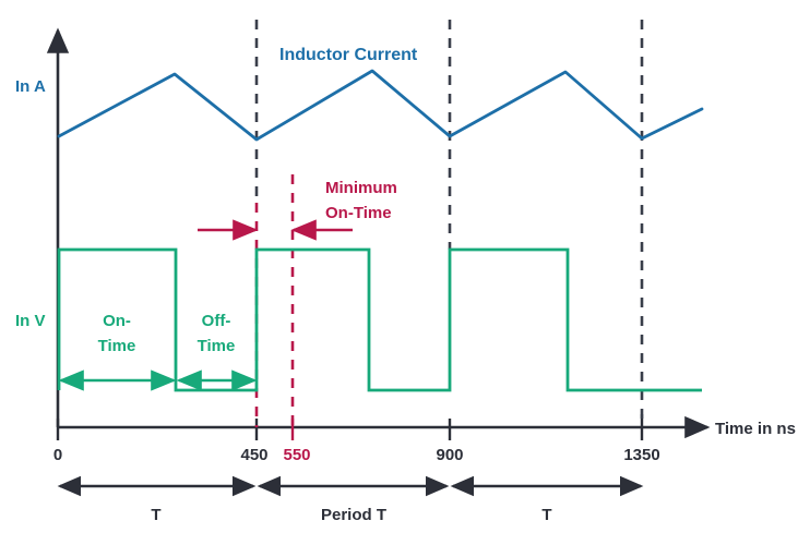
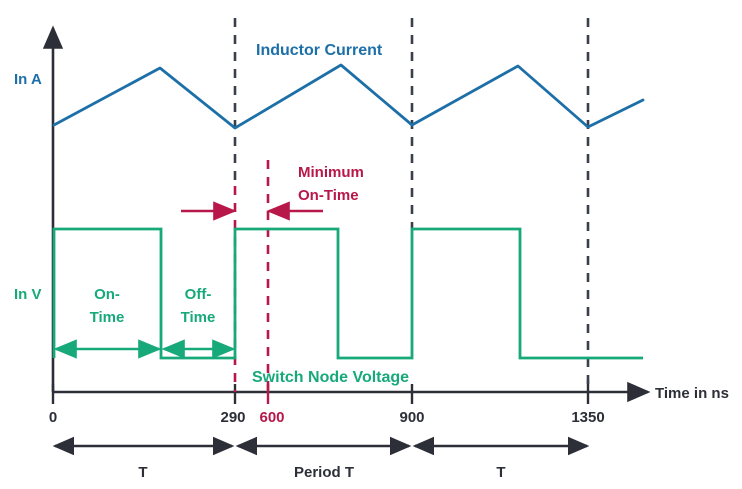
  In A
  In V
  Inductor Current
+ Switch Node Voltage
  Minimum
  On-Time
  On-
  Time
  Off-
  Time
  0
- 450
+ 290
- 550
+ 600
  900
  1350
  Time in ns
  T
  Period T
  T
